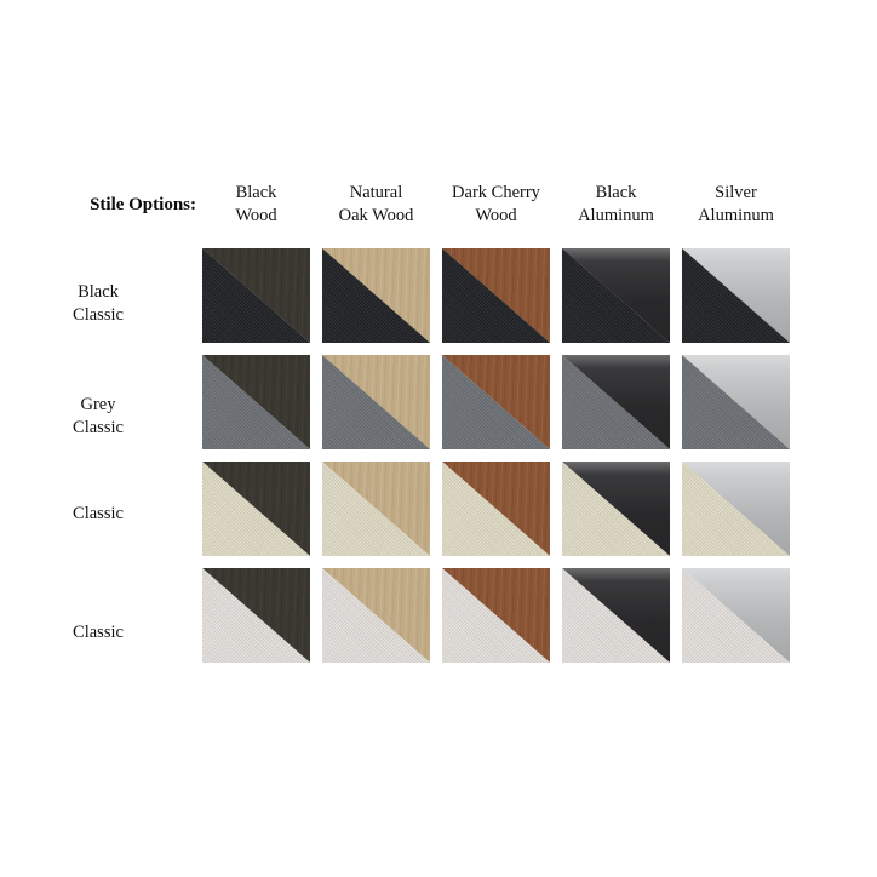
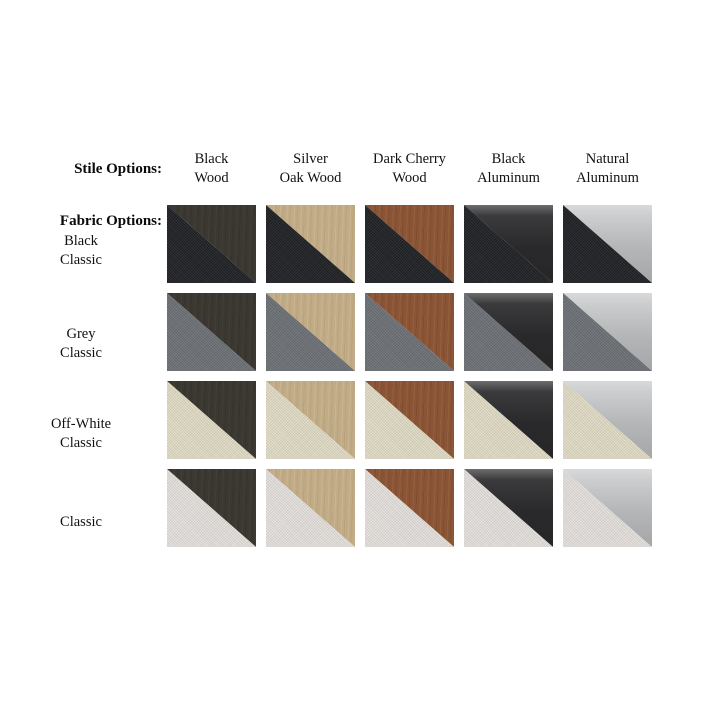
  Stile Options:
+ Fabric Options:
  Black
  Wood
- Natural
+ Silver
  Oak Wood
  Dark Cherry
  Wood
  Black
  Aluminum
- Silver
+ Natural
  Aluminum
  Black
  Classic
  Grey
  Classic
+ Off-White
  Classic
  Classic
